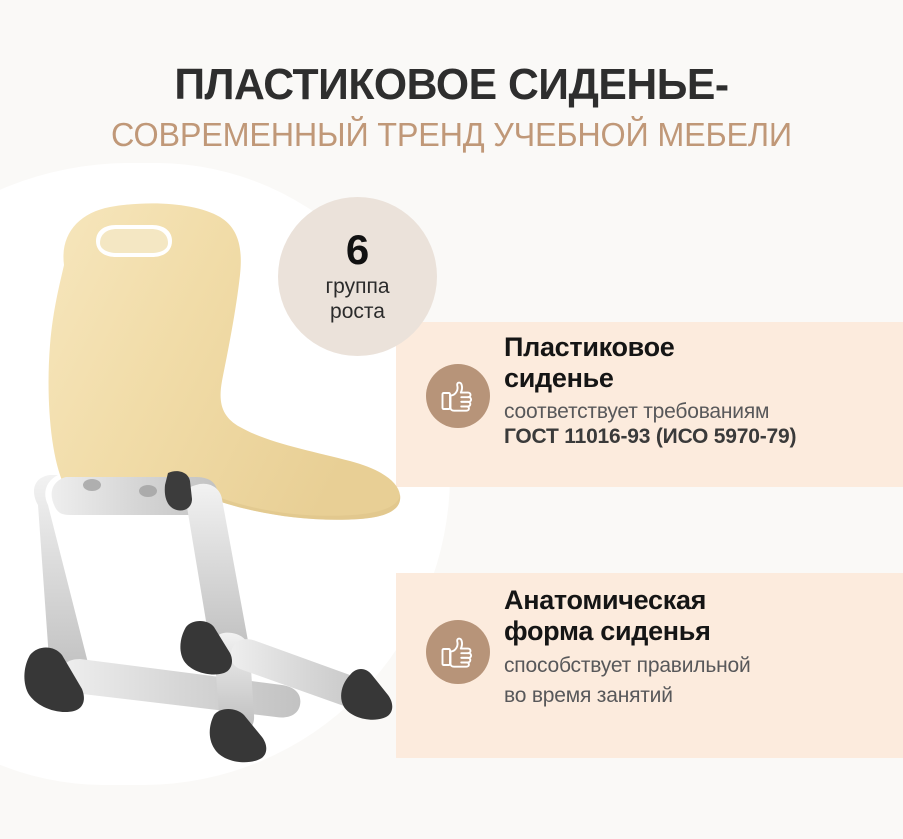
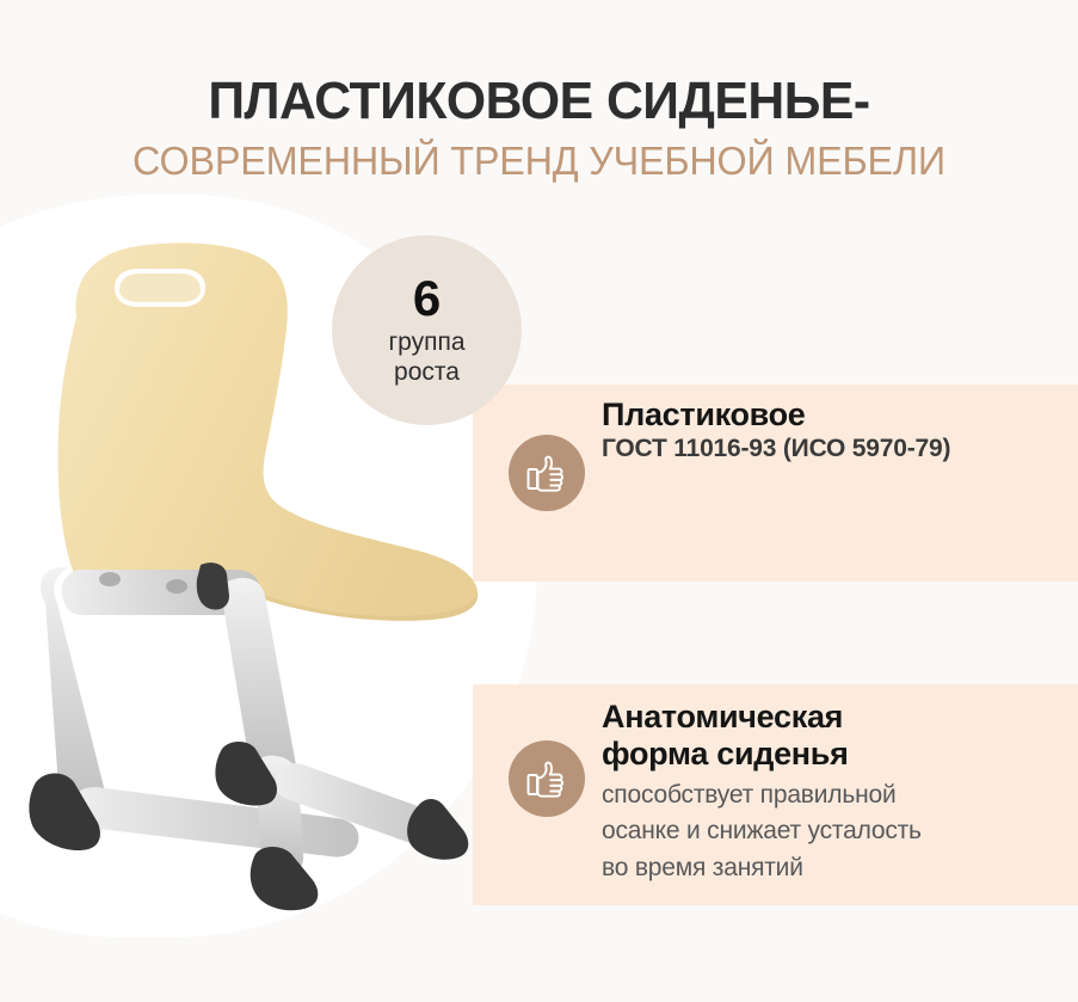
  ПЛАСТИКОВОЕ СИДЕНЬЕ-
  СОВРЕМЕННЫЙ ТРЕНД УЧЕБНОЙ МЕБЕЛИ
  Пластиковое
- сиденье
- соответствует требованиям
  ГОСТ 11016-93 (ИСО 5970-79)
  Анатомическая
  форма сиденья
  способствует правильной
+ осанке и снижает усталость
  во время занятий
  6
  группа
  роста
